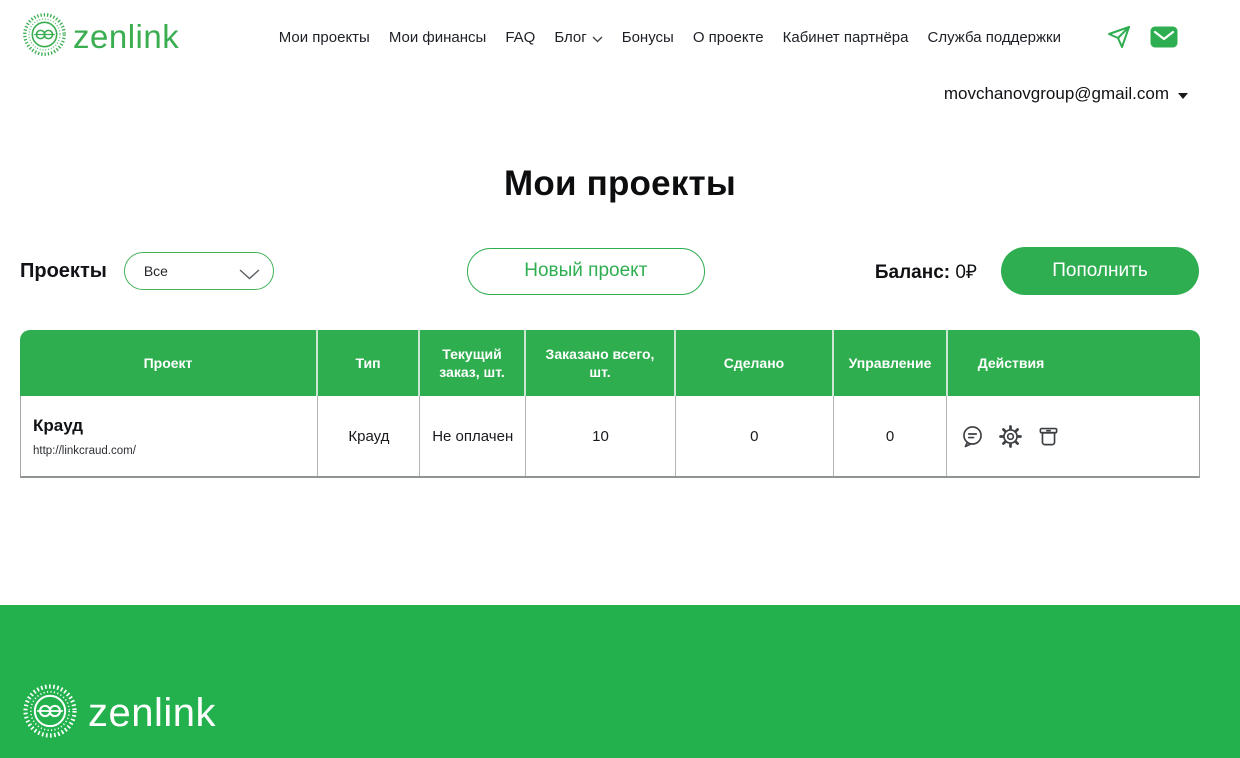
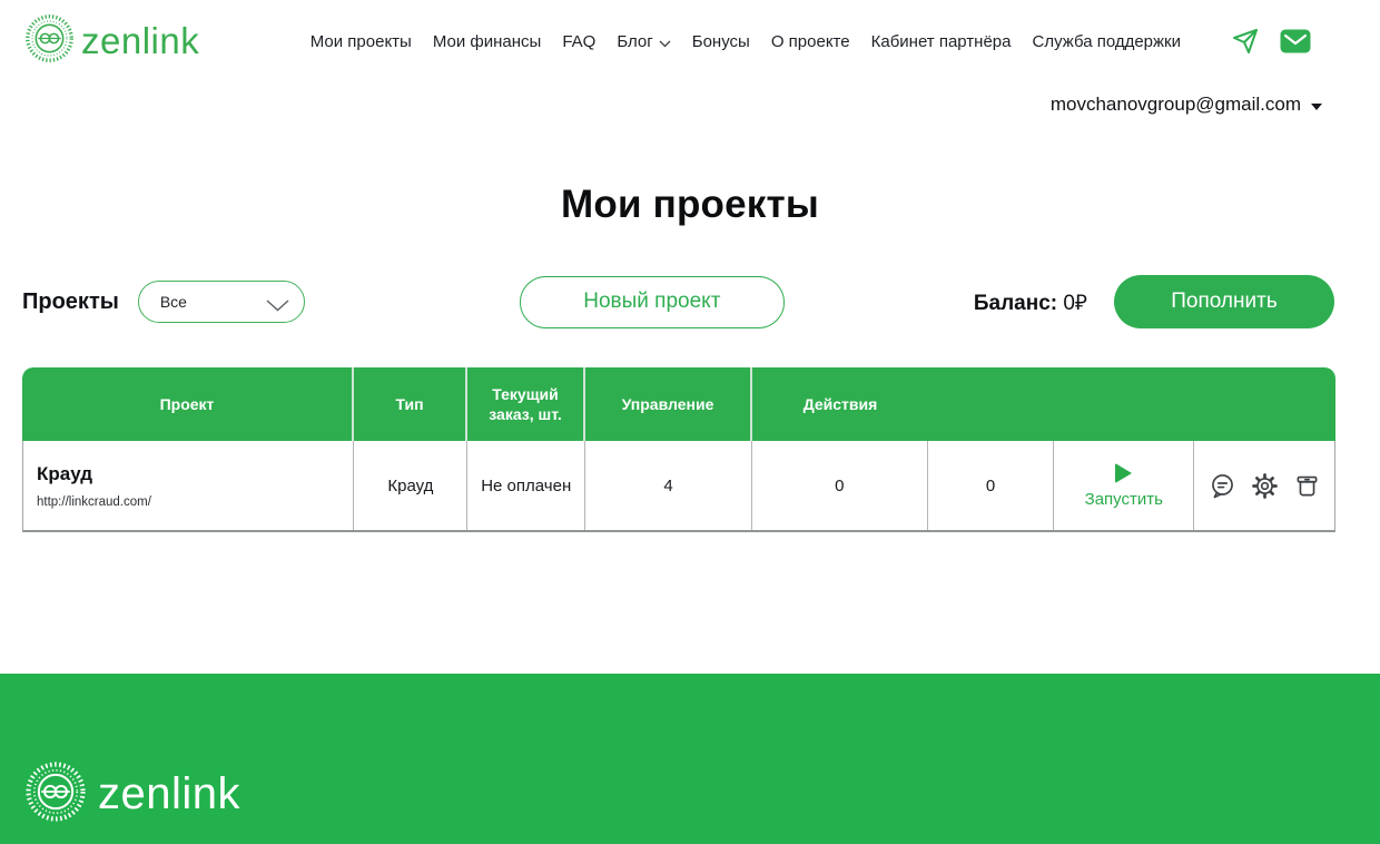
  zenlink
  Мои проекты
  Мои финансы
  FAQ
  Блог
  Бонусы
  О проекте
  Кабинет партнёра
  Служба поддержки
  movchanovgroup@gmail.com
  Мои проекты
  Проекты
  Все
  Новый проект
  Баланс: 0₽
  Пополнить
  Проект
  Тип
  Текущий заказ, шт.
- Заказано всего, шт.
- Сделано
  Управление
  Действия
  Крауд
  http://linkcraud.com/
  Крауд
  Не оплачен
- 10
+ 4
  0
  0
+ Запустить
  zenlink
